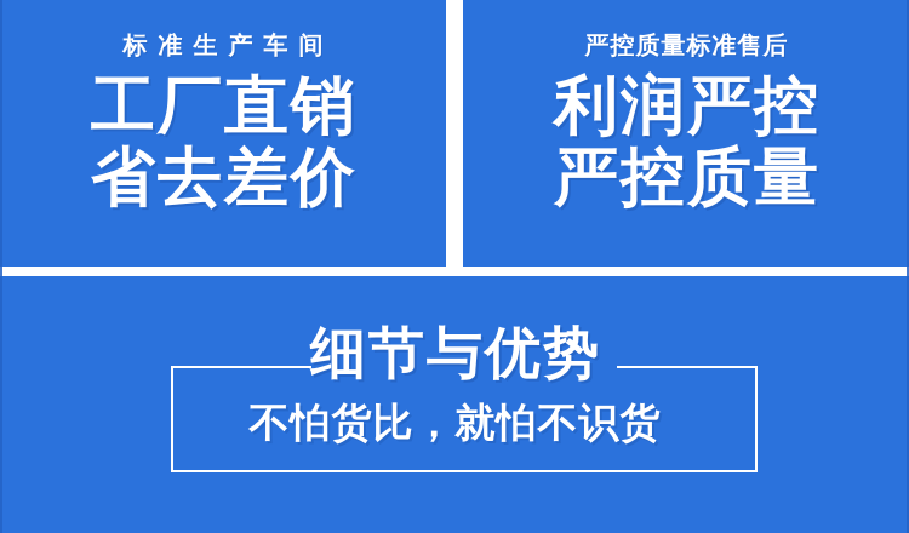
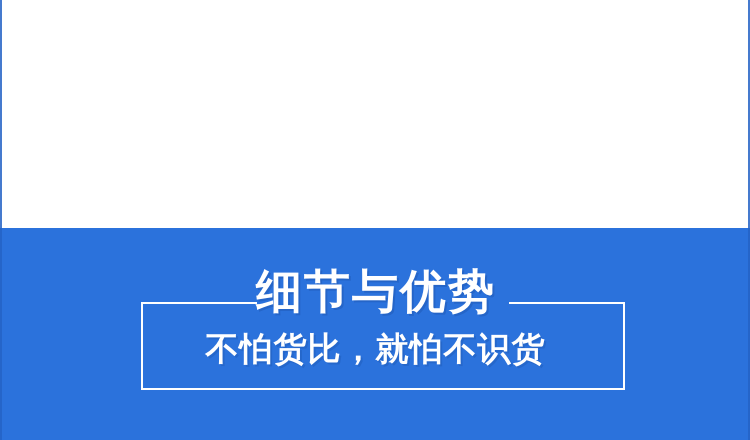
- 标准生产车间
- 工厂直销
- 省去差价
- 严控质量标准售后
- 利润严控
- 严控质量
  细节与优势
  不怕货比，就怕不识货
